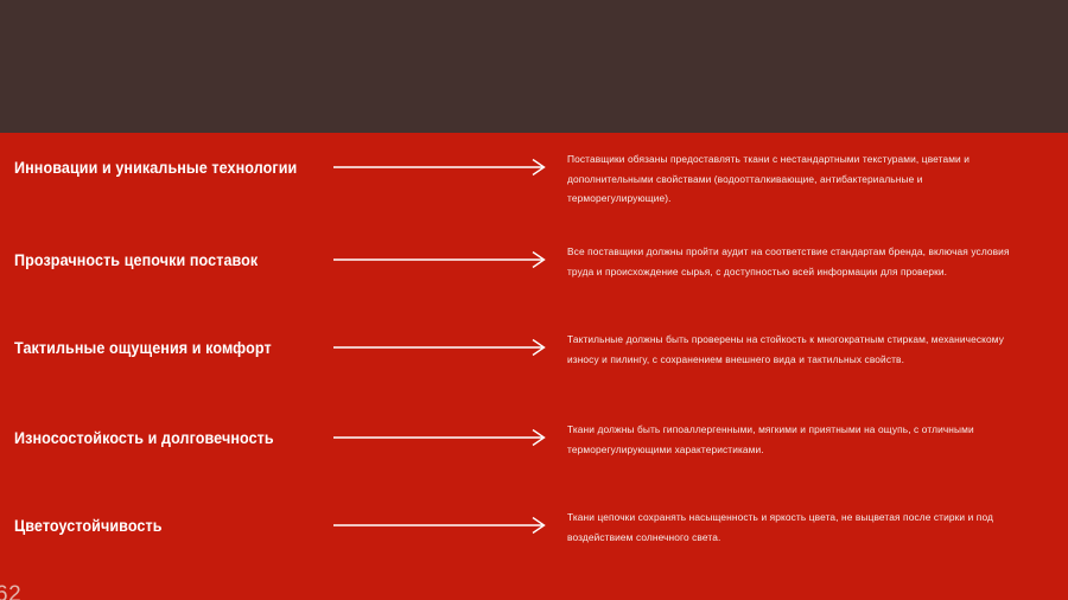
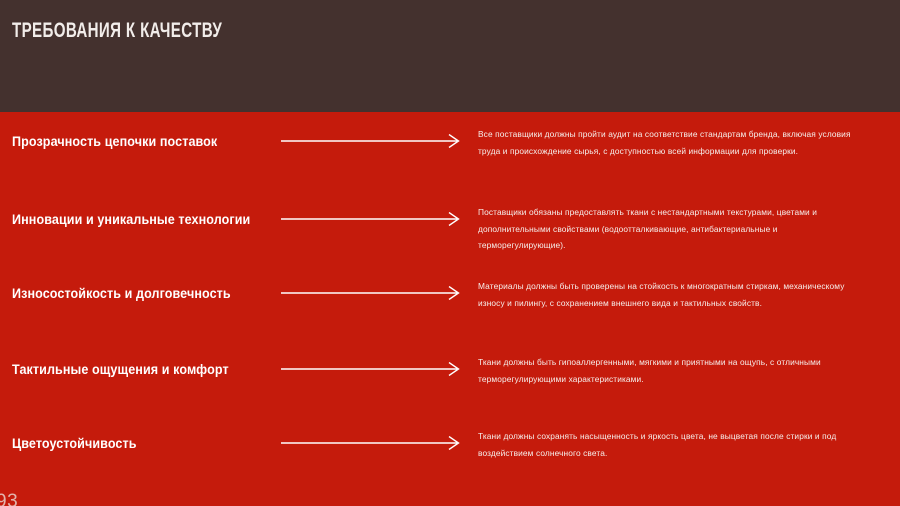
+ ТРЕБОВАНИЯ К КАЧЕСТВУ
- Инновации и уникальные технологии
+ Прозрачность цепочки поставок
- Поставщики обязаны предоставлять ткани с нестандартными текстурами, цветами и дополнительными свойствами (водоотталкивающие, антибактериальные и терморегулирующие).
+ Все поставщики должны пройти аудит на соответствие стандартам бренда, включая условия труда и происхождение сырья, с доступностью всей информации для проверки.
- Прозрачность цепочки поставок
+ Инновации и уникальные технологии
- Все поставщики должны пройти аудит на соответствие стандартам бренда, включая условия труда и происхождение сырья, с доступностью всей информации для проверки.
+ Поставщики обязаны предоставлять ткани с нестандартными текстурами, цветами и дополнительными свойствами (водоотталкивающие, антибактериальные и терморегулирующие).
- Тактильные ощущения и комфорт
+ Износостойкость и долговечность
- Тактильные должны быть проверены на стойкость к многократным стиркам, механическому износу и пилингу, с сохранением внешнего вида и тактильных свойств.
+ Материалы должны быть проверены на стойкость к многократным стиркам, механическому износу и пилингу, с сохранением внешнего вида и тактильных свойств.
- Износостойкость и долговечность
+ Тактильные ощущения и комфорт
  Ткани должны быть гипоаллергенными, мягкими и приятными на ощупь, с отличными терморегулирующими характеристиками.
  Цветоустойчивость
- Ткани цепочки сохранять насыщенность и яркость цвета, не выцветая после стирки и под воздействием солнечного света.
+ Ткани должны сохранять насыщенность и яркость цвета, не выцветая после стирки и под воздействием солнечного света.
- 62
+ 93
